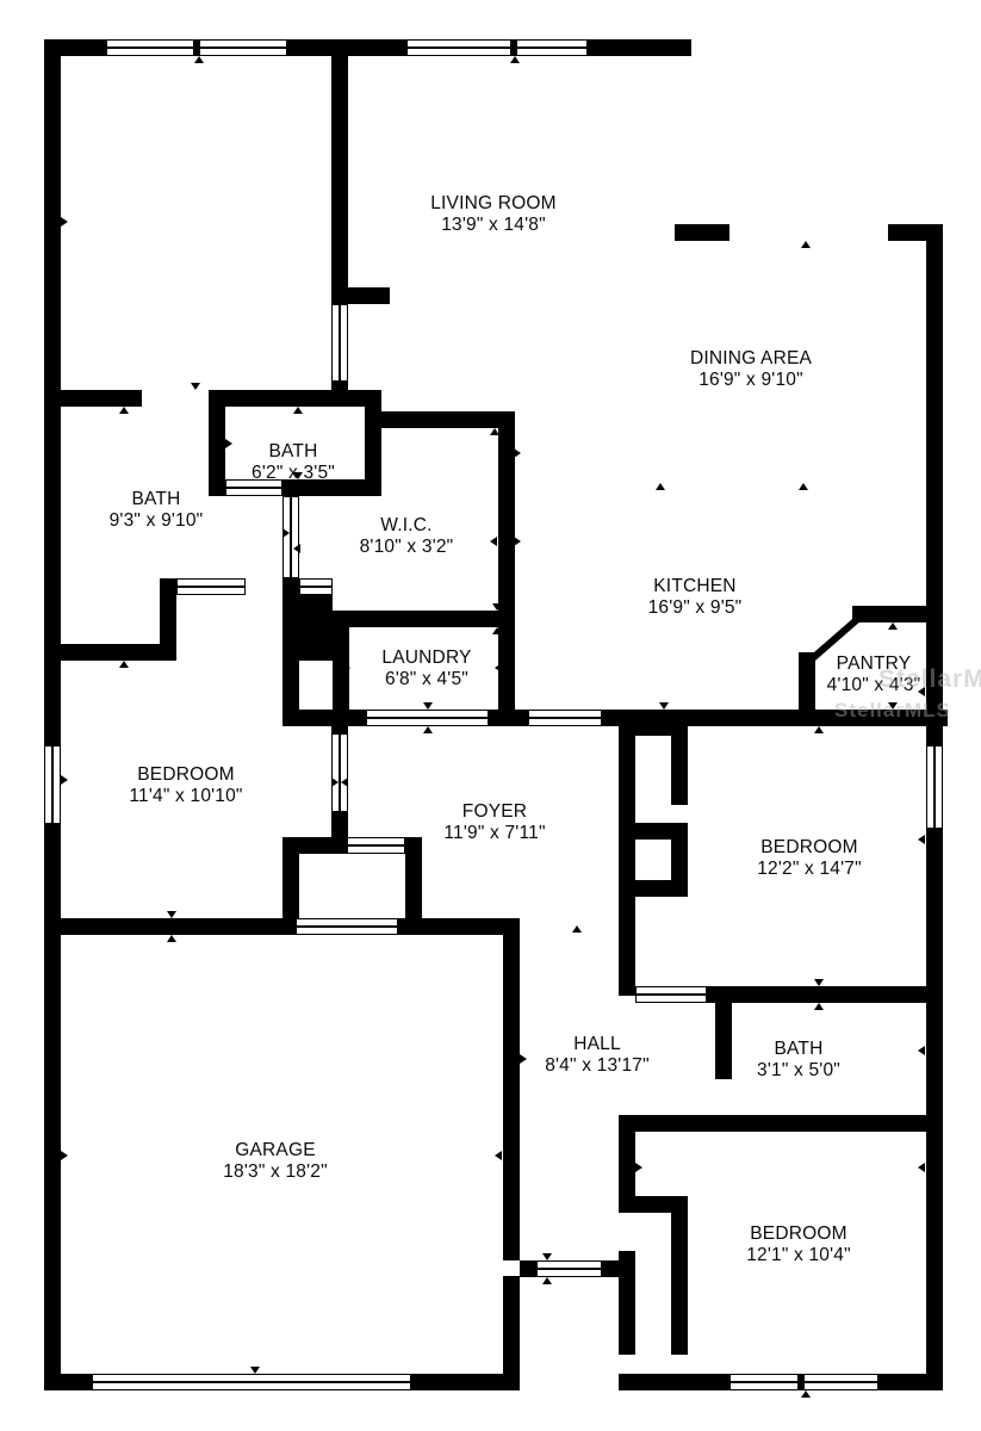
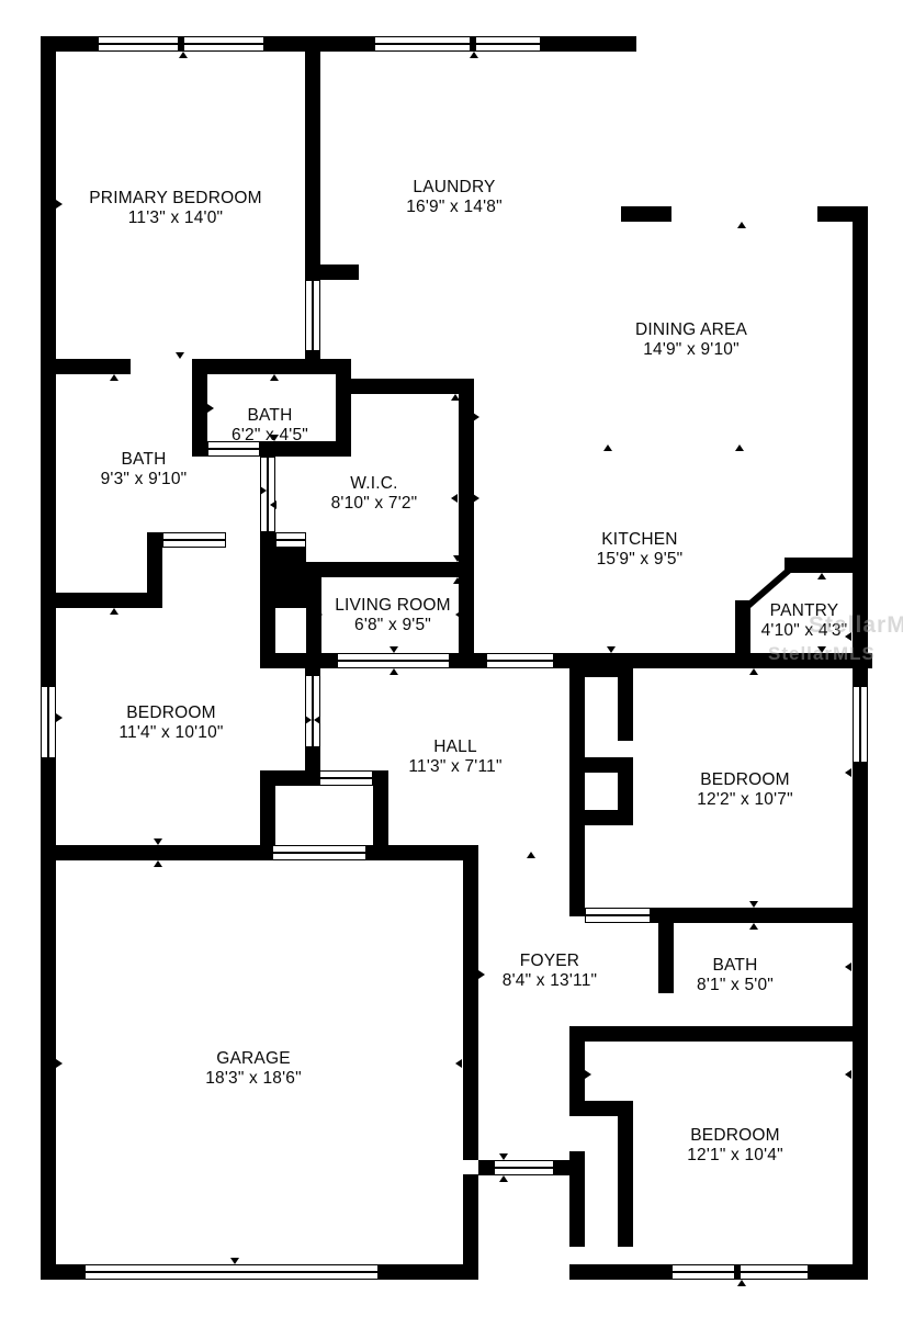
+ PRIMARY BEDROOM
+ 11'3" x 14'0"
- LIVING ROOM
+ LAUNDRY
- 13'9" x 14'8"
+ 16'9" x 14'8"
  DINING AREA
- 16'9" x 9'10"
+ 14'9" x 9'10"
  BATH
- 6'2" x 3'5"
+ 6'2" x 4'5"
  BATH
  9'3" x 9'10"
  W.I.C.
- 8'10" x 3'2"
+ 8'10" x 7'2"
  KITCHEN
- 16'9" x 9'5"
+ 15'9" x 9'5"
  PANTRY
  4'10" x 4'3"
- LAUNDRY
+ LIVING ROOM
- 6'8" x 4'5"
+ 6'8" x 9'5"
  BEDROOM
  11'4" x 10'10"
- FOYER
+ HALL
- 11'9" x 7'11"
+ 11'3" x 7'11"
  BEDROOM
- 12'2" x 14'7"
+ 12'2" x 10'7"
- HALL
+ FOYER
- 8'4" x 13'17"
+ 8'4" x 13'11"
  BATH
- 3'1" x 5'0"
+ 8'1" x 5'0"
  GARAGE
- 18'3" x 18'2"
+ 18'3" x 18'6"
  BEDROOM
  12'1" x 10'4"
  StellarM
  StellarMLS
